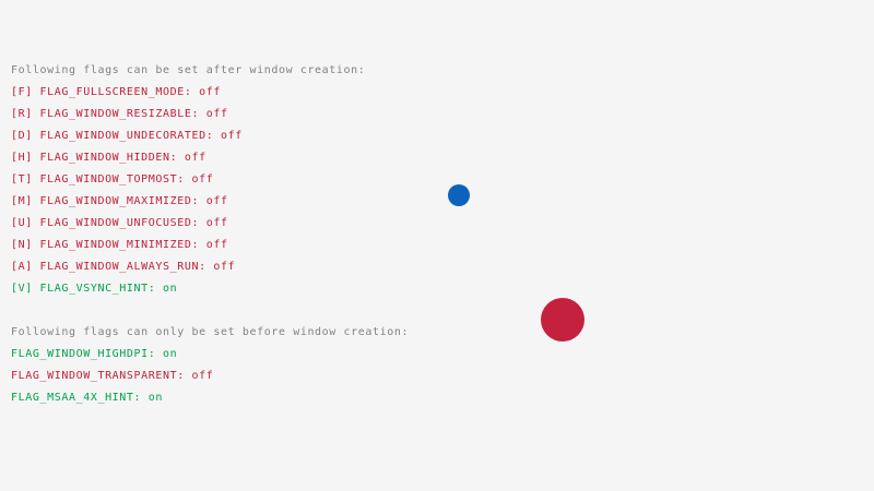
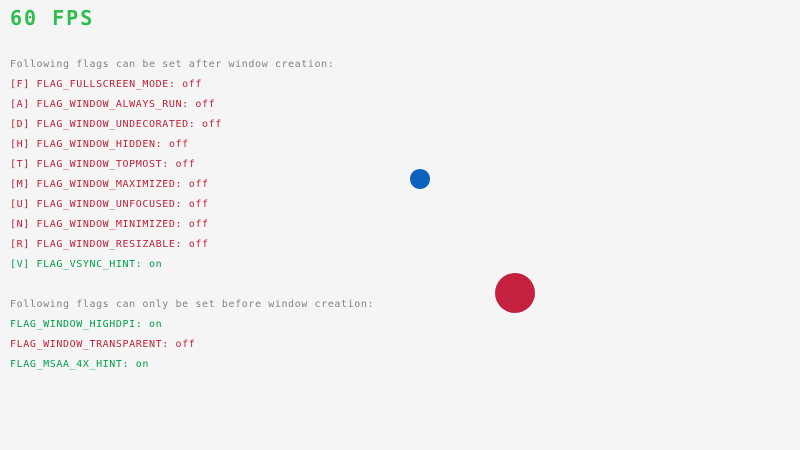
+ 60 FPS
  Following flags can be set after window creation:
  [F] FLAG_FULLSCREEN_MODE: off
- [R] FLAG_WINDOW_RESIZABLE: off
+ [A] FLAG_WINDOW_ALWAYS_RUN: off
  [D] FLAG_WINDOW_UNDECORATED: off
  [H] FLAG_WINDOW_HIDDEN: off
  [T] FLAG_WINDOW_TOPMOST: off
  [M] FLAG_WINDOW_MAXIMIZED: off
  [U] FLAG_WINDOW_UNFOCUSED: off
  [N] FLAG_WINDOW_MINIMIZED: off
- [A] FLAG_WINDOW_ALWAYS_RUN: off
+ [R] FLAG_WINDOW_RESIZABLE: off
  [V] FLAG_VSYNC_HINT: on
  Following flags can only be set before window creation:
  FLAG_WINDOW_HIGHDPI: on
  FLAG_WINDOW_TRANSPARENT: off
  FLAG_MSAA_4X_HINT: on
